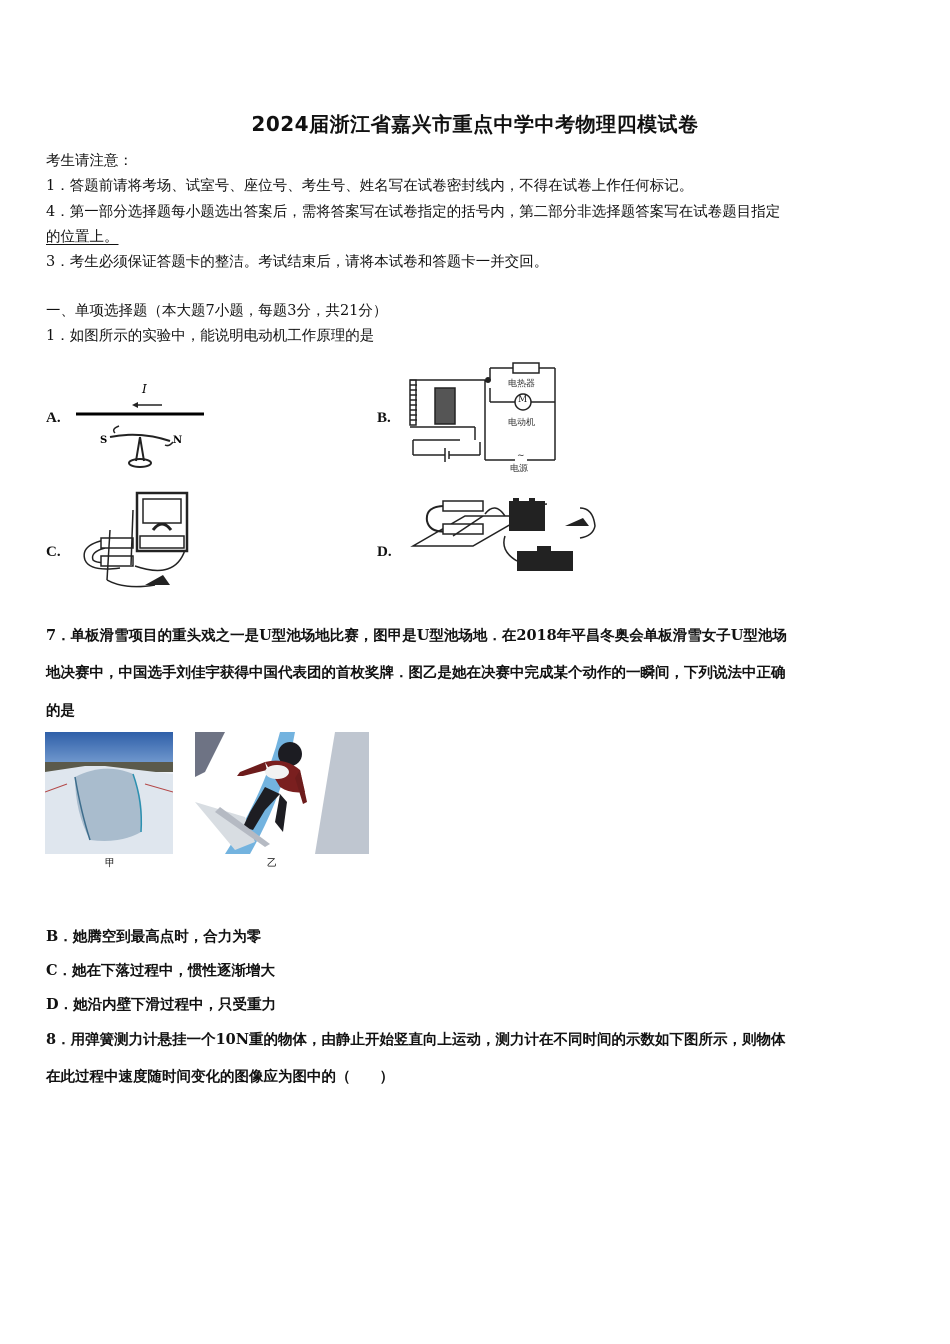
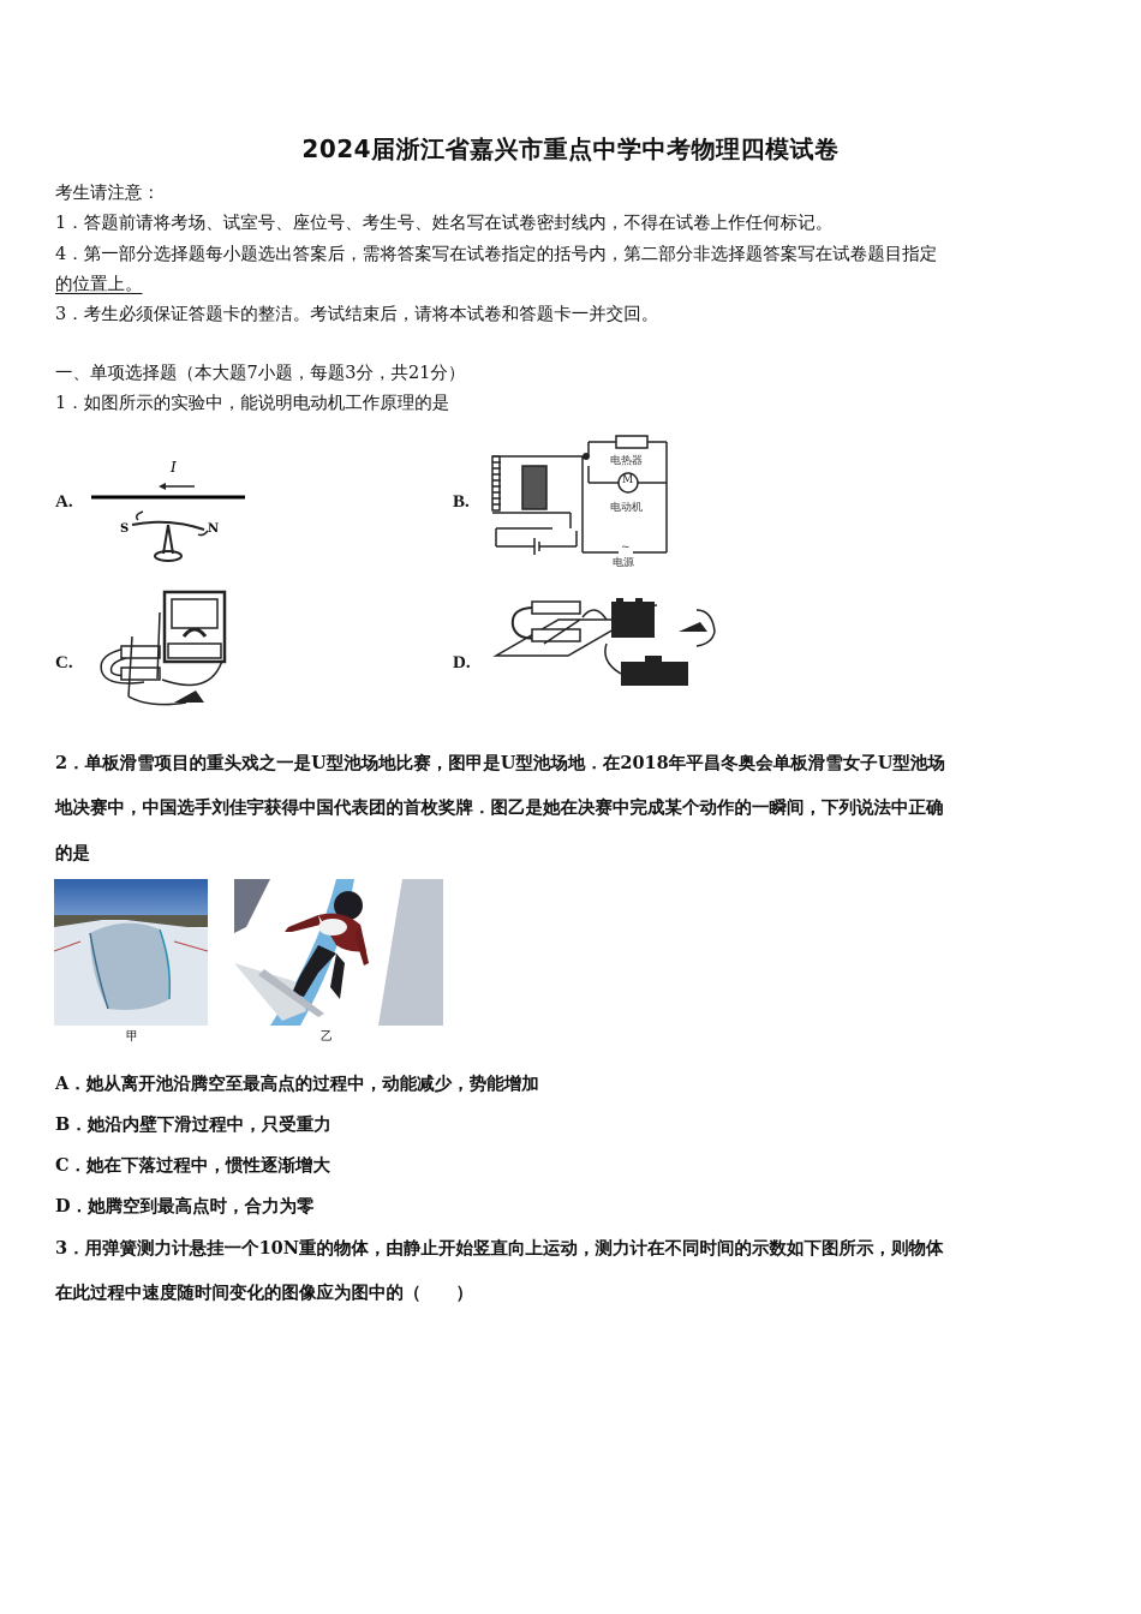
  2024届浙江省嘉兴市重点中学中考物理四模试卷
  考生请注意：
  1．答题前请将考场、试室号、座位号、考生号、姓名写在试卷密封线内，不得在试卷上作任何标记。
  4．第一部分选择题每小题选出答案后，需将答案写在试卷指定的括号内，第二部分非选择题答案写在试卷题目指定
  的位置上。
  3．考生必须保证答题卡的整洁。考试结束后，请将本试卷和答题卡一并交回。
  一、单项选择题（本大题7小题，每题3分，共21分）
  1．如图所示的实验中，能说明电动机工作原理的是
  A.
  I
  S
  N
  B.
  M
  电热器
  电动机
  ~
  电源
  C.
  D.
- 7．单板滑雪项目的重头戏之一是U型池场地比赛，图甲是U型池场地．在2018年平昌冬奥会单板滑雪女子U型池场
+ 2．单板滑雪项目的重头戏之一是U型池场地比赛，图甲是U型池场地．在2018年平昌冬奥会单板滑雪女子U型池场
  地决赛中，中国选手刘佳宇获得中国代表团的首枚奖牌．图乙是她在决赛中完成某个动作的一瞬间，下列说法中正确
  的是
  甲
  乙
+ A．她从离开池沿腾空至最高点的过程中，动能减少，势能增加
- B．她腾空到最高点时，合力为零
+ B．她沿内壁下滑过程中，只受重力
  C．她在下落过程中，惯性逐渐增大
- D．她沿内壁下滑过程中，只受重力
+ D．她腾空到最高点时，合力为零
- 8．用弹簧测力计悬挂一个10N重的物体，由静止开始竖直向上运动，测力计在不同时间的示数如下图所示，则物体
+ 3．用弹簧测力计悬挂一个10N重的物体，由静止开始竖直向上运动，测力计在不同时间的示数如下图所示，则物体
  在此过程中速度随时间变化的图像应为图中的（ ）
